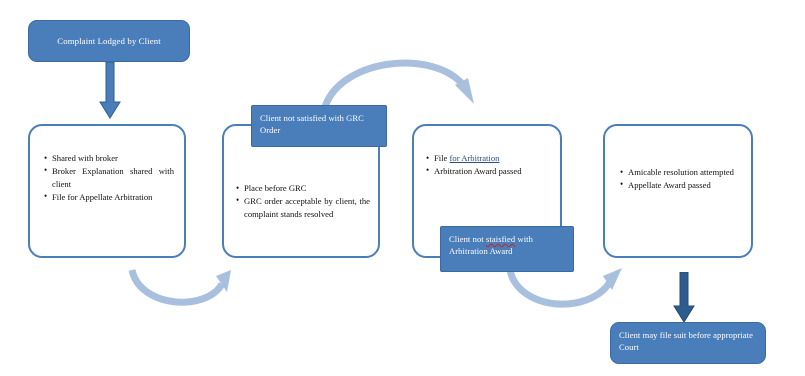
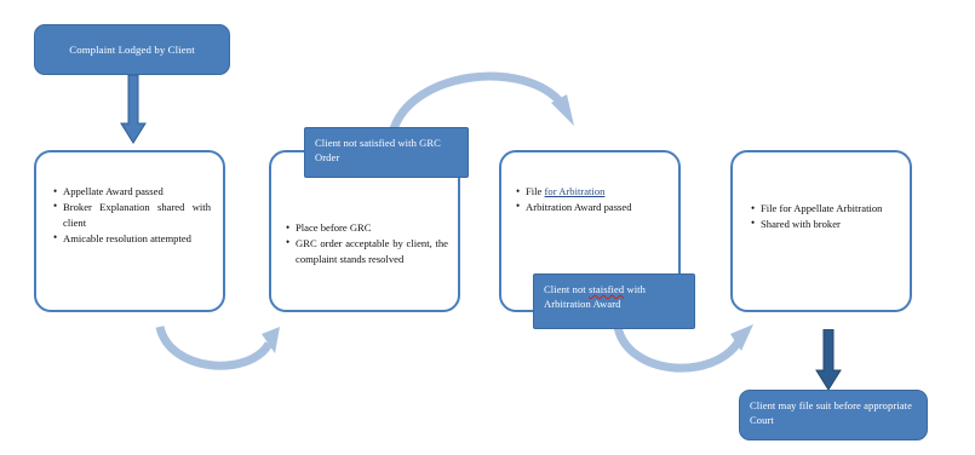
  Complaint Lodged by Client
- Shared with broker
+ Appellate Award passed
  Broker Explanation shared with client
- File for Appellate Arbitration
+ Amicable resolution attempted
  Client not satisfied with GRC Order
  Place before GRC
  GRC order acceptable by client, the complaint stands resolved
  File for Arbitration
  Arbitration Award passed
  Client not staisfied with Arbitration Award
- Amicable resolution attempted
+ File for Appellate Arbitration
- Appellate Award passed
+ Shared with broker
  Client may file suit before appropriate Court
